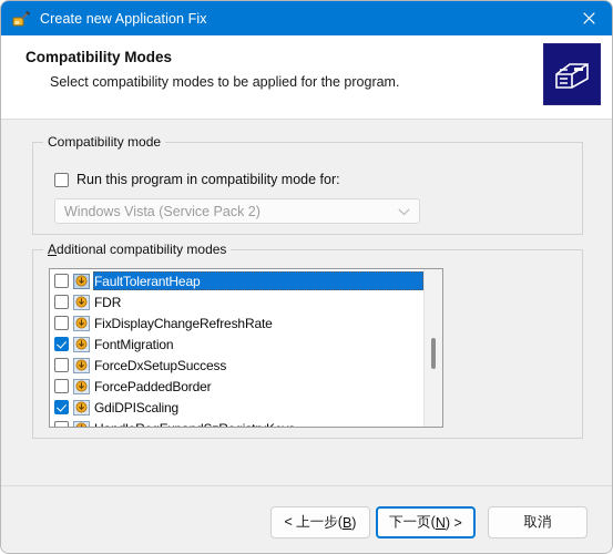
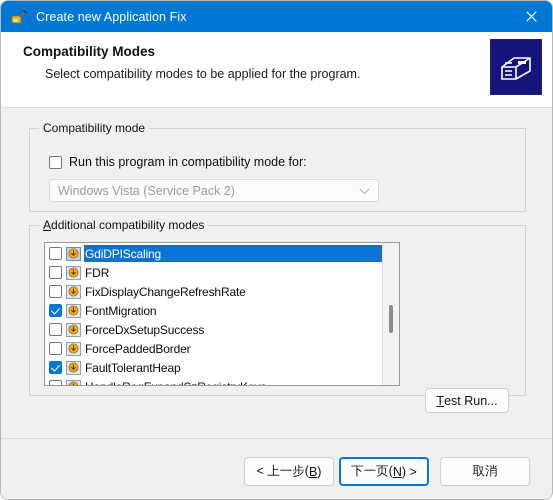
  Create new Application Fix
  Compatibility Modes
  Select compatibility modes to be applied for the program.
  Compatibility mode
  Run this program in compatibility mode for:
  Windows Vista (Service Pack 2)
  Additional compatibility modes
- FaultTolerantHeap
+ GdiDPIScaling
  FDR
  FixDisplayChangeRefreshRate
  FontMigration
  ForceDxSetupSuccess
  ForcePaddedBorder
- GdiDPIScaling
+ FaultTolerantHeap
+ T
+ est Run...
  < 上一步(
  B
  )
  下一页(
  N
  ) >
  取消
